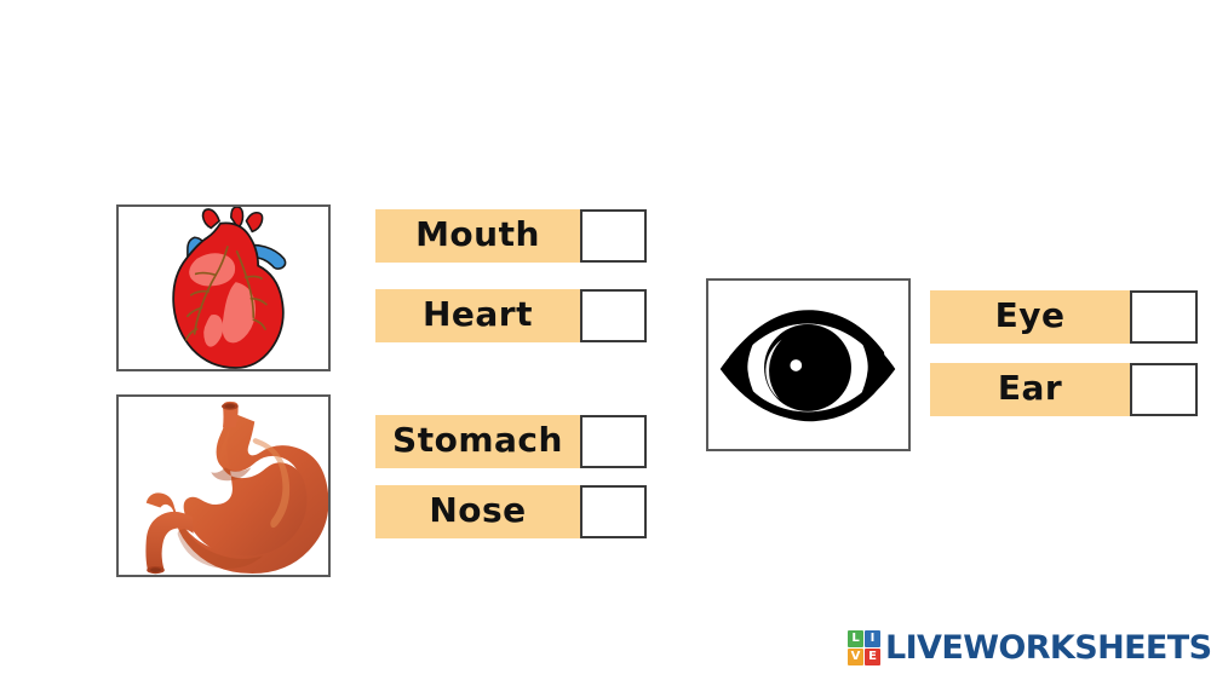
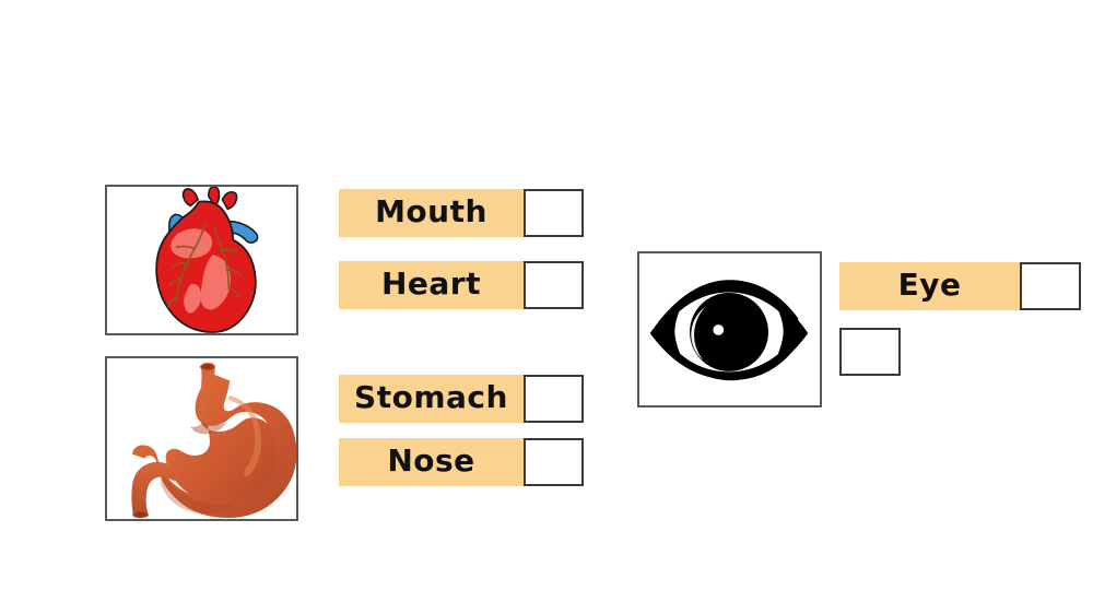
  Mouth
  Heart
  Stomach
  Nose
  Eye
- Ear
- L
- I
- V
- E
- LIVEWORKSHEETS
